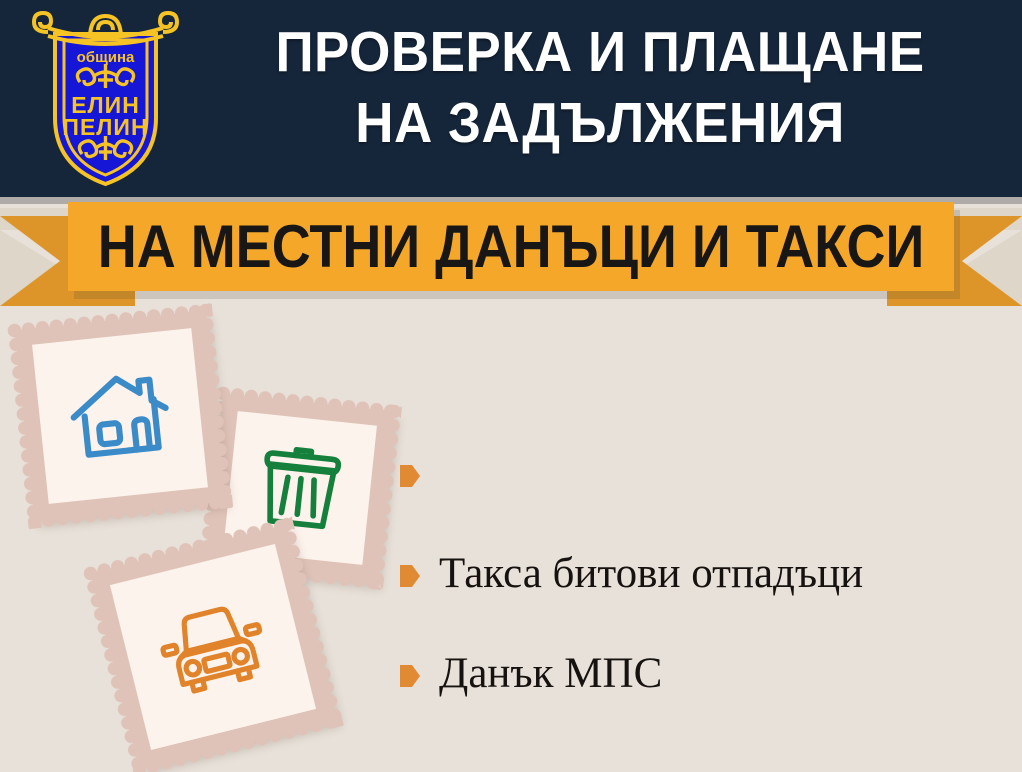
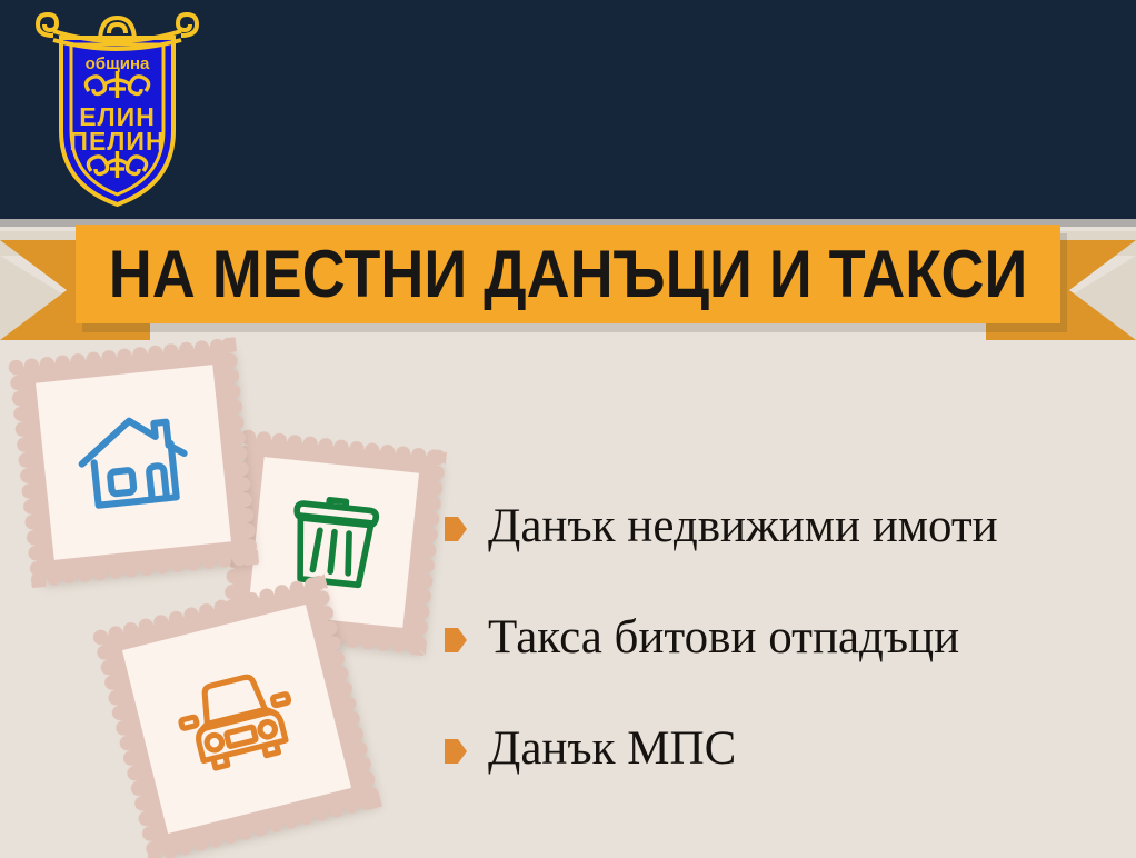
  община
  ЕЛИН
  ПЕЛИН
- ПРОВЕРКА И ПЛАЩАНЕ
- НА ЗАДЪЛЖЕНИЯ
  НА МЕСТНИ ДАНЪЦИ И ТАКСИ
+ Данък недвижими имоти
  Такса битови отпадъци
  Данък МПС
